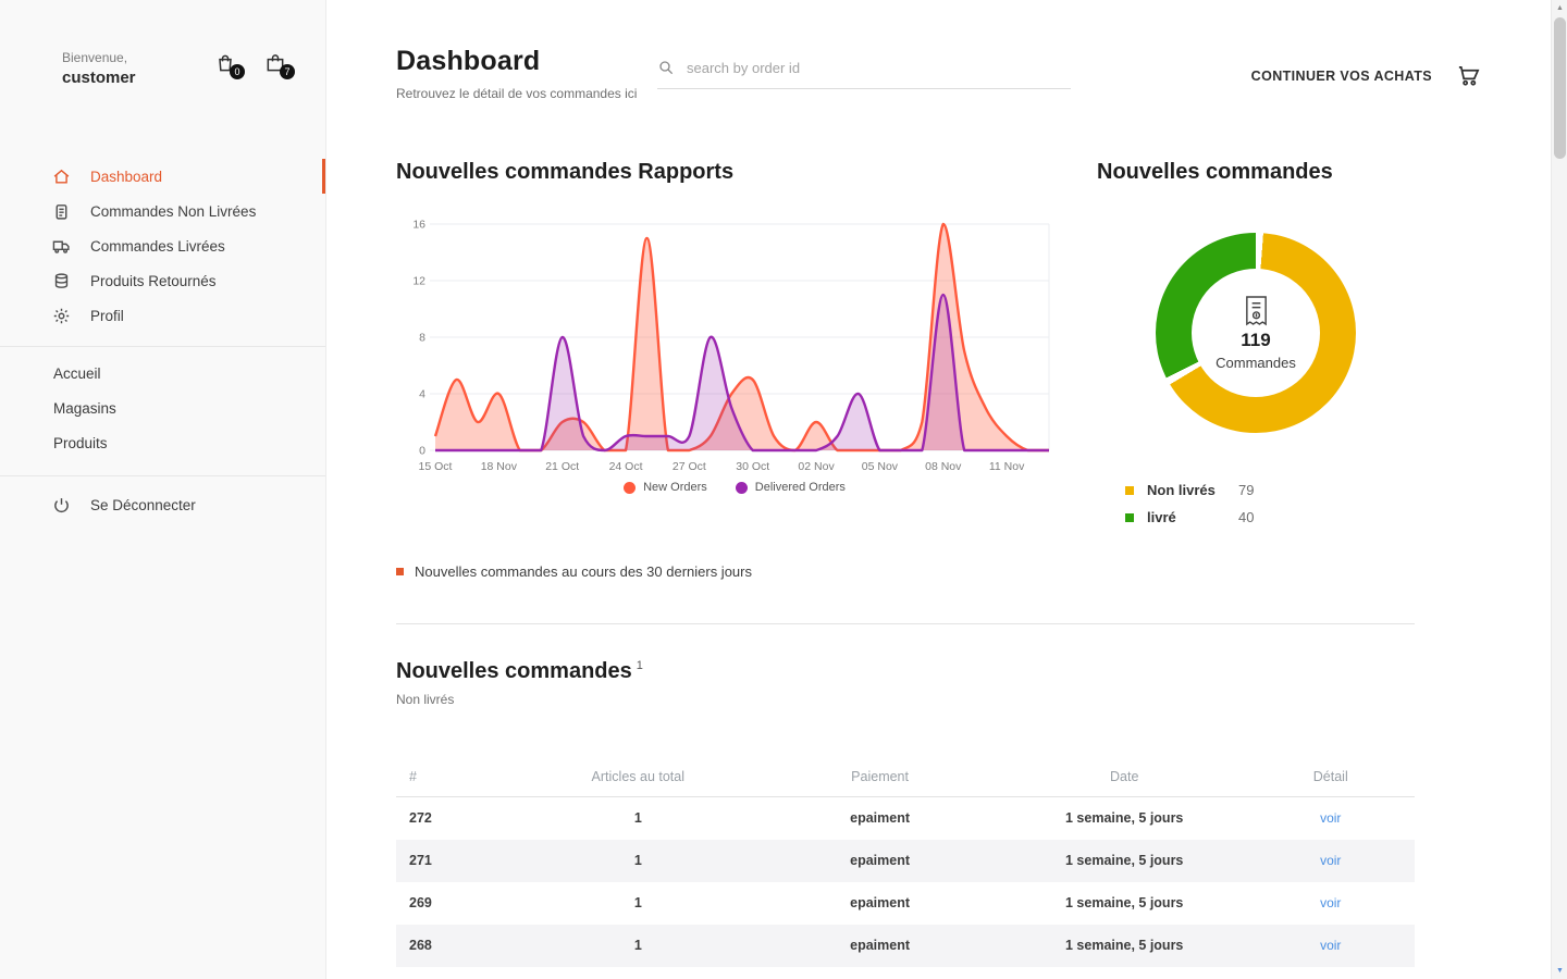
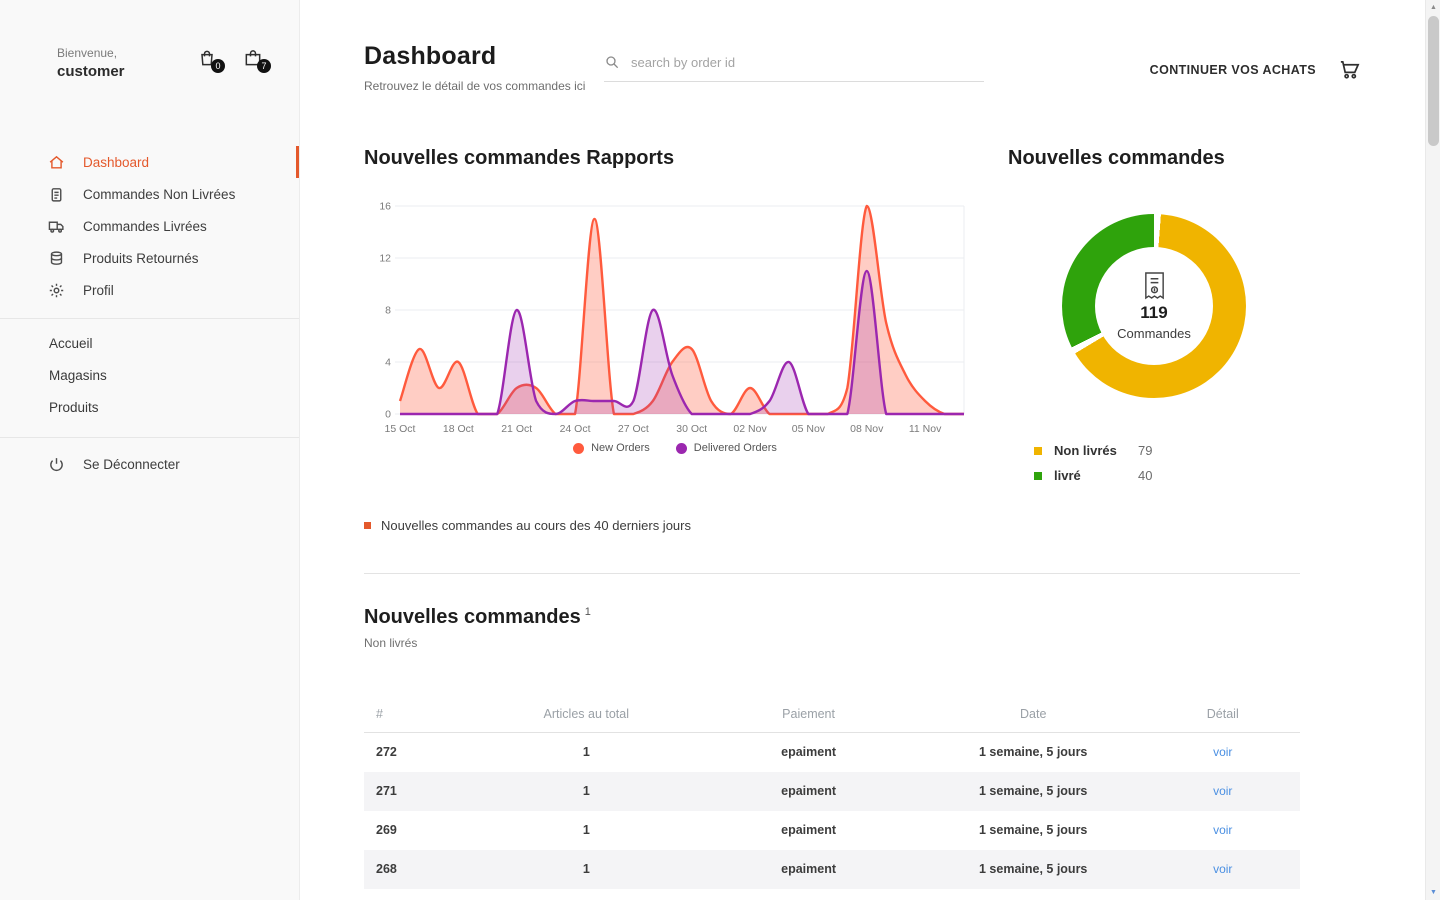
  Bienvenue,
  customer
  0
  7
  Dashboard
  Commandes Non Livrées
  Commandes Livrées
  Produits Retournés
  Profil
  Accueil
  Magasins
  Produits
  Se Déconnecter
  Dashboard
  Retrouvez le détail de vos commandes ici
  search by order id
  CONTINUER VOS ACHATS
  Nouvelles commandes Rapports
  0
  4
  8
  12
  16
  15 Oct
- 18 Nov
+ 18 Oct
  21 Oct
  24 Oct
  27 Oct
  30 Oct
  02 Nov
  05 Nov
  08 Nov
  11 Nov
  New Orders
  Delivered Orders
  Nouvelles commandes
  119
  Commandes
  Non livrés
  79
  livré
  40
- Nouvelles commandes au cours des 30 derniers jours
+ Nouvelles commandes au cours des 40 derniers jours
  Nouvelles commandes 1
  Non livrés
  #	Articles au total	Paiement	Date	Détail
  272	1	epaiment	1 semaine, 5 jours	voir
  271	1	epaiment	1 semaine, 5 jours	voir
  269	1	epaiment	1 semaine, 5 jours	voir
  268	1	epaiment	1 semaine, 5 jours	voir
